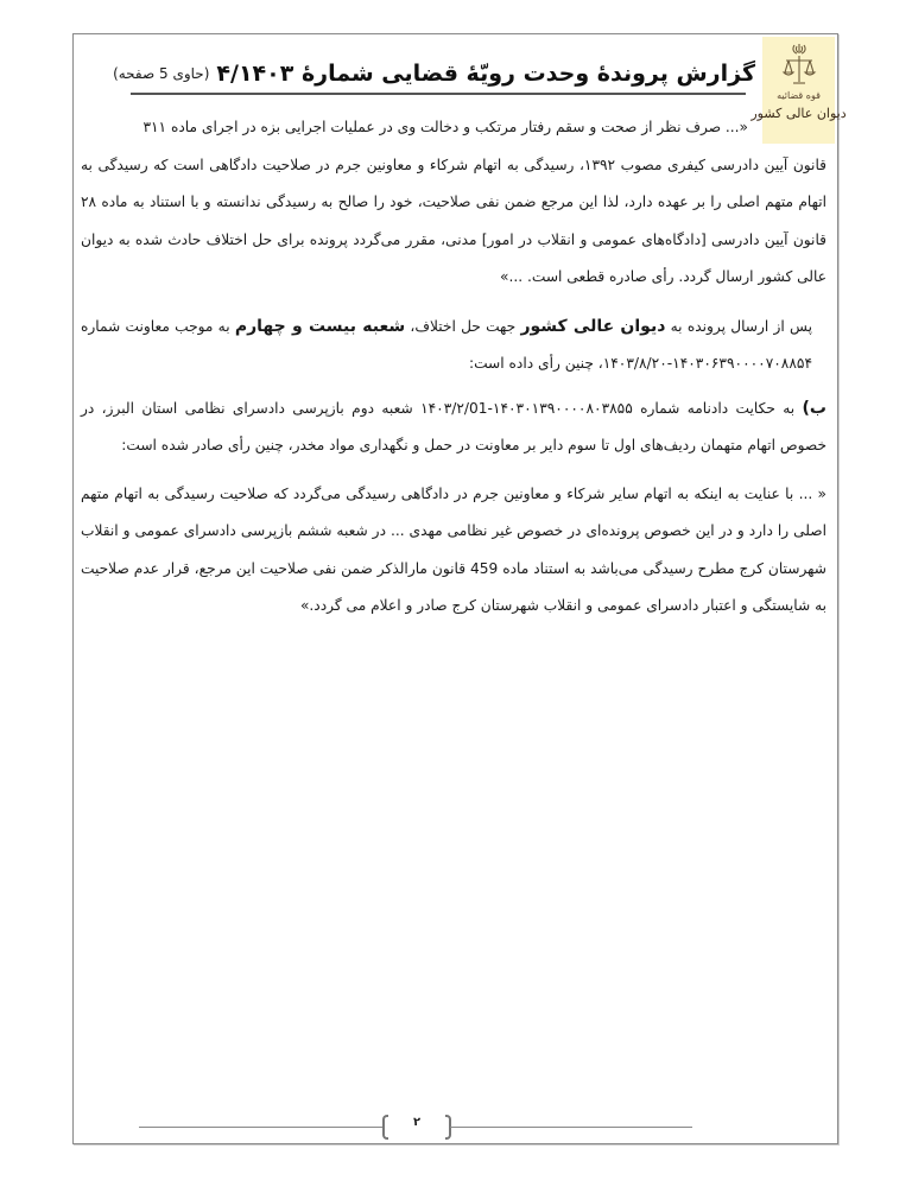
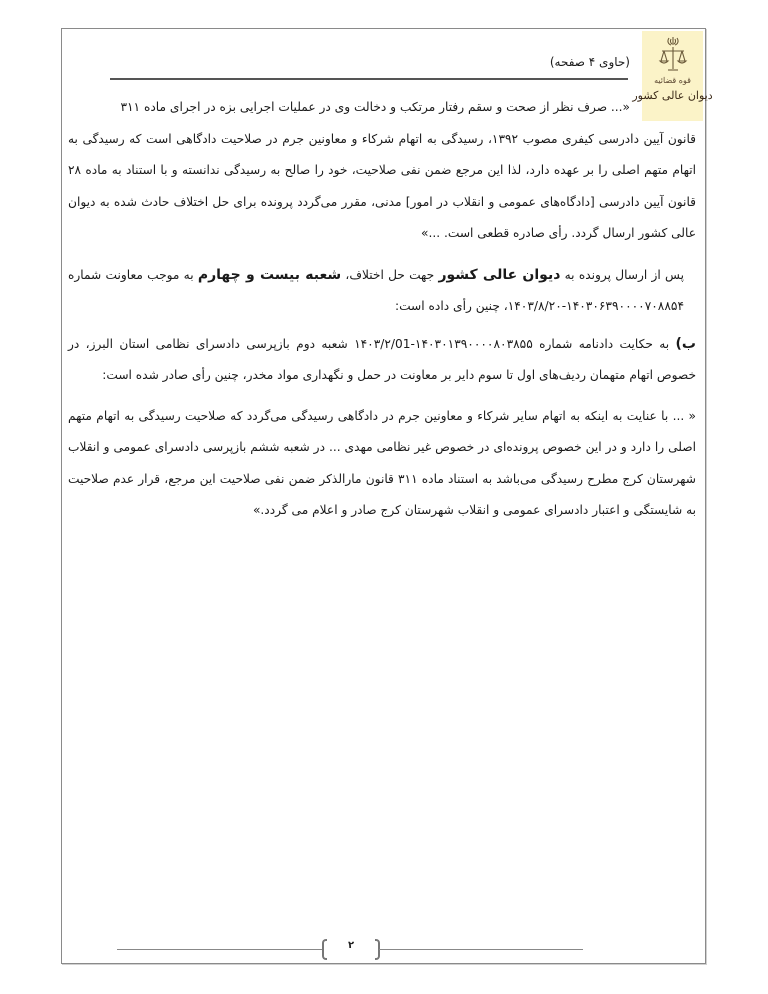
  قوه قضائیه
  دیوان عالی کشور
- گزارش پروندهٔ وحدت رویّهٔ قضایی شمارهٔ ۴/۱۴۰۳
- (حاوی 5 صفحه)
+ (حاوی ۴ صفحه)
  «... صرف نظر از صحت و سقم رفتار مرتکب و دخالت وی در عملیات اجرایی بزه در اجرای ماده ۳۱۱
  قانون آیین دادرسی کیفری مصوب ۱۳۹۲، رسیدگی به اتهام شرکاء و معاونین جرم در صلاحیت دادگاهی است که رسیدگی به اتهام متهم اصلی را بر عهده دارد، لذا این مرجع ضمن نفی صلاحیت، خود را صالح به رسیدگی ندانسته و با استناد به ماده ۲۸ قانون آیین دادرسی [دادگاه‌های عمومی و انقلاب در امور] مدنی، مقرر می‌گردد پرونده برای حل اختلاف حادث شده به دیوان عالی کشور ارسال گردد. رأی صادره قطعی است. ...»
  پس از ارسال پرونده به دیوان عالی کشور جهت حل اختلاف، شعبه بیست و چهارم به موجب معاونت شماره ۱۴۰۳۰۶۳۹۰۰۰۰۷۰۸۸۵۴-۱۴۰۳/۸/۲۰، چنین رأی داده است:
  ب) به حکایت دادنامه شماره ۱۴۰۳۰۱۳۹۰۰۰۰۸۰۳۸۵۵-۱۴۰۳/۲/01 شعبه دوم بازپرسی دادسرای نظامی استان البرز، در خصوص اتهام متهمان ردیف‌های اول تا سوم دایر بر معاونت در حمل و نگهداری مواد مخدر، چنین رأی صادر شده است:
- « ... با عنایت به اینکه به اتهام سایر شرکاء و معاونین جرم در دادگاهی رسیدگی می‌گردد که صلاحیت رسیدگی به اتهام متهم اصلی را دارد و در این خصوص پرونده‌ای در خصوص غیر نظامی مهدی ... در شعبه ششم بازپرسی دادسرای عمومی و انقلاب شهرستان کرج مطرح رسیدگی می‌باشد به استناد ماده 459 قانون مارالذکر ضمن نفی صلاحیت این مرجع، قرار عدم صلاحیت به شایستگی و اعتبار دادسرای عمومی و انقلاب شهرستان کرج صادر و اعلام می گردد.»
+ « ... با عنایت به اینکه به اتهام سایر شرکاء و معاونین جرم در دادگاهی رسیدگی می‌گردد که صلاحیت رسیدگی به اتهام متهم اصلی را دارد و در این خصوص پرونده‌ای در خصوص غیر نظامی مهدی ... در شعبه ششم بازپرسی دادسرای عمومی و انقلاب شهرستان کرج مطرح رسیدگی می‌باشد به استناد ماده ۳۱۱ قانون مارالذکر ضمن نفی صلاحیت این مرجع، قرار عدم صلاحیت به شایستگی و اعتبار دادسرای عمومی و انقلاب شهرستان کرج صادر و اعلام می گردد.»
  ۲
